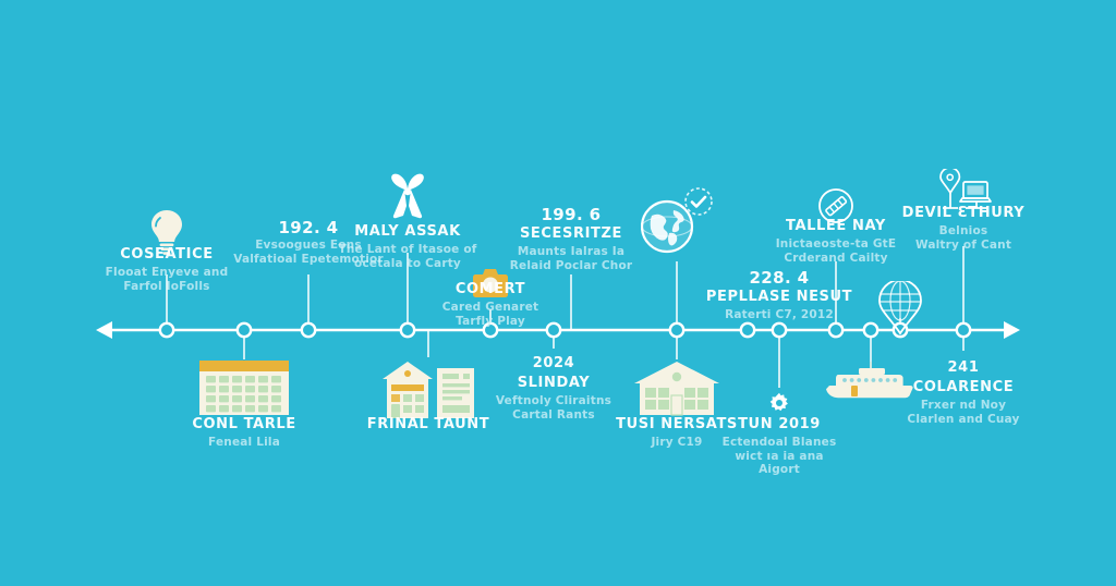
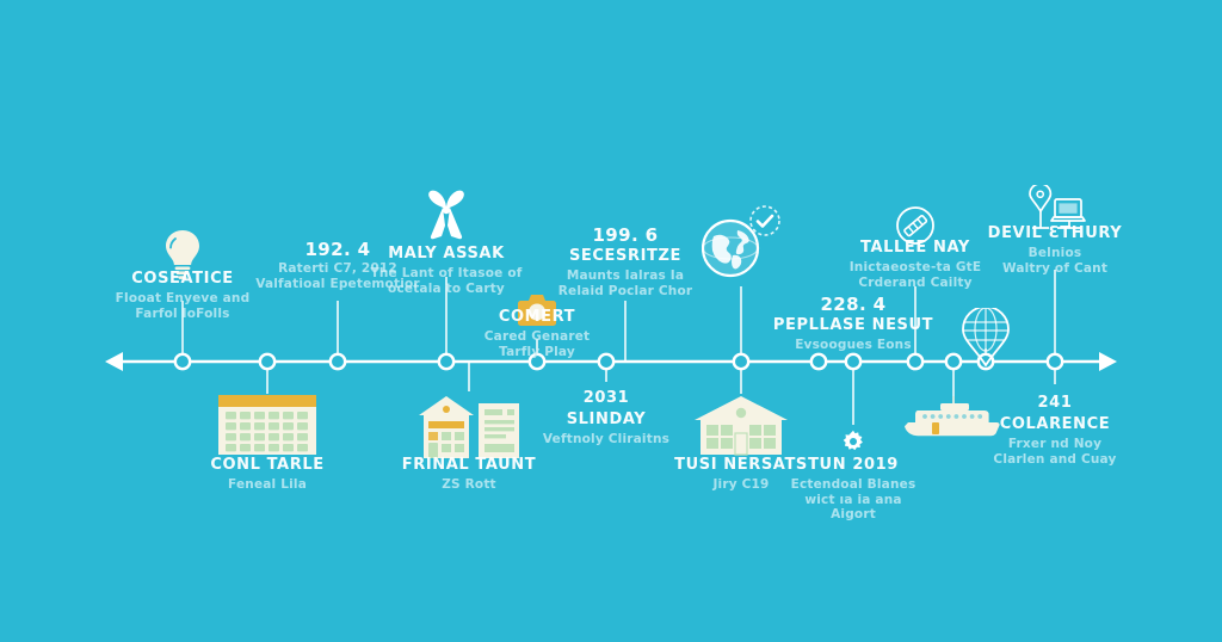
  COSEATICE
  Flooat Enyeve and
  Farfol IoFolls
  192. 4
- Evsoogues Eons
+ Raterti C7, 2012
  Valfatioal Epetemotior
  MALY ASSAK
  The Lant of Itasoe of
  ocetala to Carty
  COMERT
  Cared Genaret
  Tarfly Play
  199. 6
  SECESRITZE
  Maunts Ialras Ia
  Relaid Poclar Chor
  228. 4
  PEPLLASE NESUT
- Raterti C7, 2012
+ Evsoogues Eons
  TALLEE NAY
  Inictaeoste-ta GtE
  Crderand Cailty
  DEVIL ƐTHURY
  Belnios
  Waltry of Cant
  CONL TARLE
  Feneal Lila
  FRINAL TAUNT
+ ZS Rott
- 2024
+ 2031
  SLINDAY
  Veftnoly Cliraitns
- Cartal Rants
  TUSI NERSATS
  Jiry C19
  TUN 2019
  Ectendoal Blanes
  wict ıa ia ana
  Aigort
  241
  COLARENCE
  Frxer nd Noy
  Clarlen and Cuay
